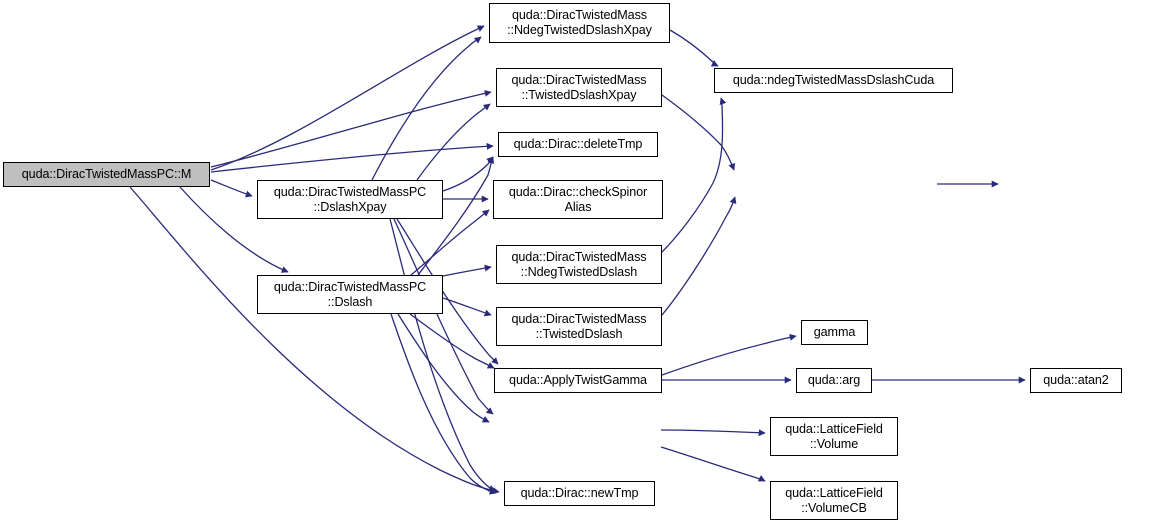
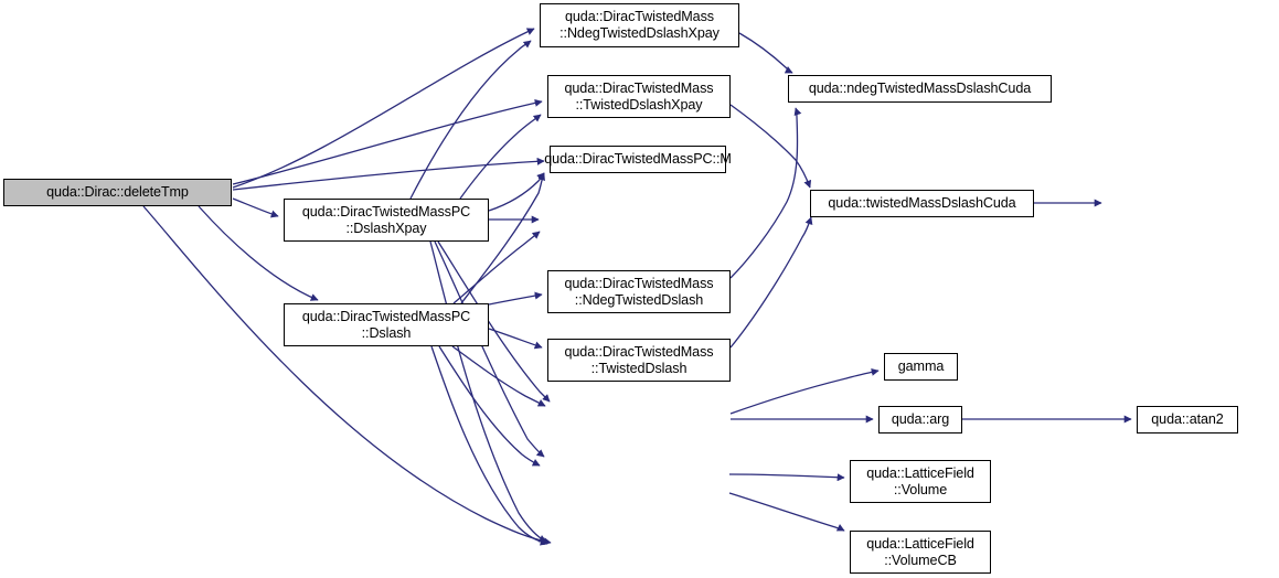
- quda::DiracTwistedMassPC::M
+ quda::Dirac::deleteTmp
  quda::DiracTwistedMassPC
  ::DslashXpay
  quda::DiracTwistedMassPC
  ::Dslash
  quda::DiracTwistedMass
  ::NdegTwistedDslashXpay
  quda::DiracTwistedMass
  ::TwistedDslashXpay
- quda::Dirac::deleteTmp
+ quda::DiracTwistedMassPC::M
- quda::Dirac::checkSpinor
- Alias
  quda::DiracTwistedMass
  ::NdegTwistedDslash
  quda::DiracTwistedMass
  ::TwistedDslash
- quda::ApplyTwistGamma
- quda::Dirac::newTmp
  quda::ndegTwistedMassDslashCuda
+ quda::twistedMassDslashCuda
  gamma
  quda::arg
  quda::atan2
  quda::LatticeField
  ::Volume
  quda::LatticeField
  ::VolumeCB
